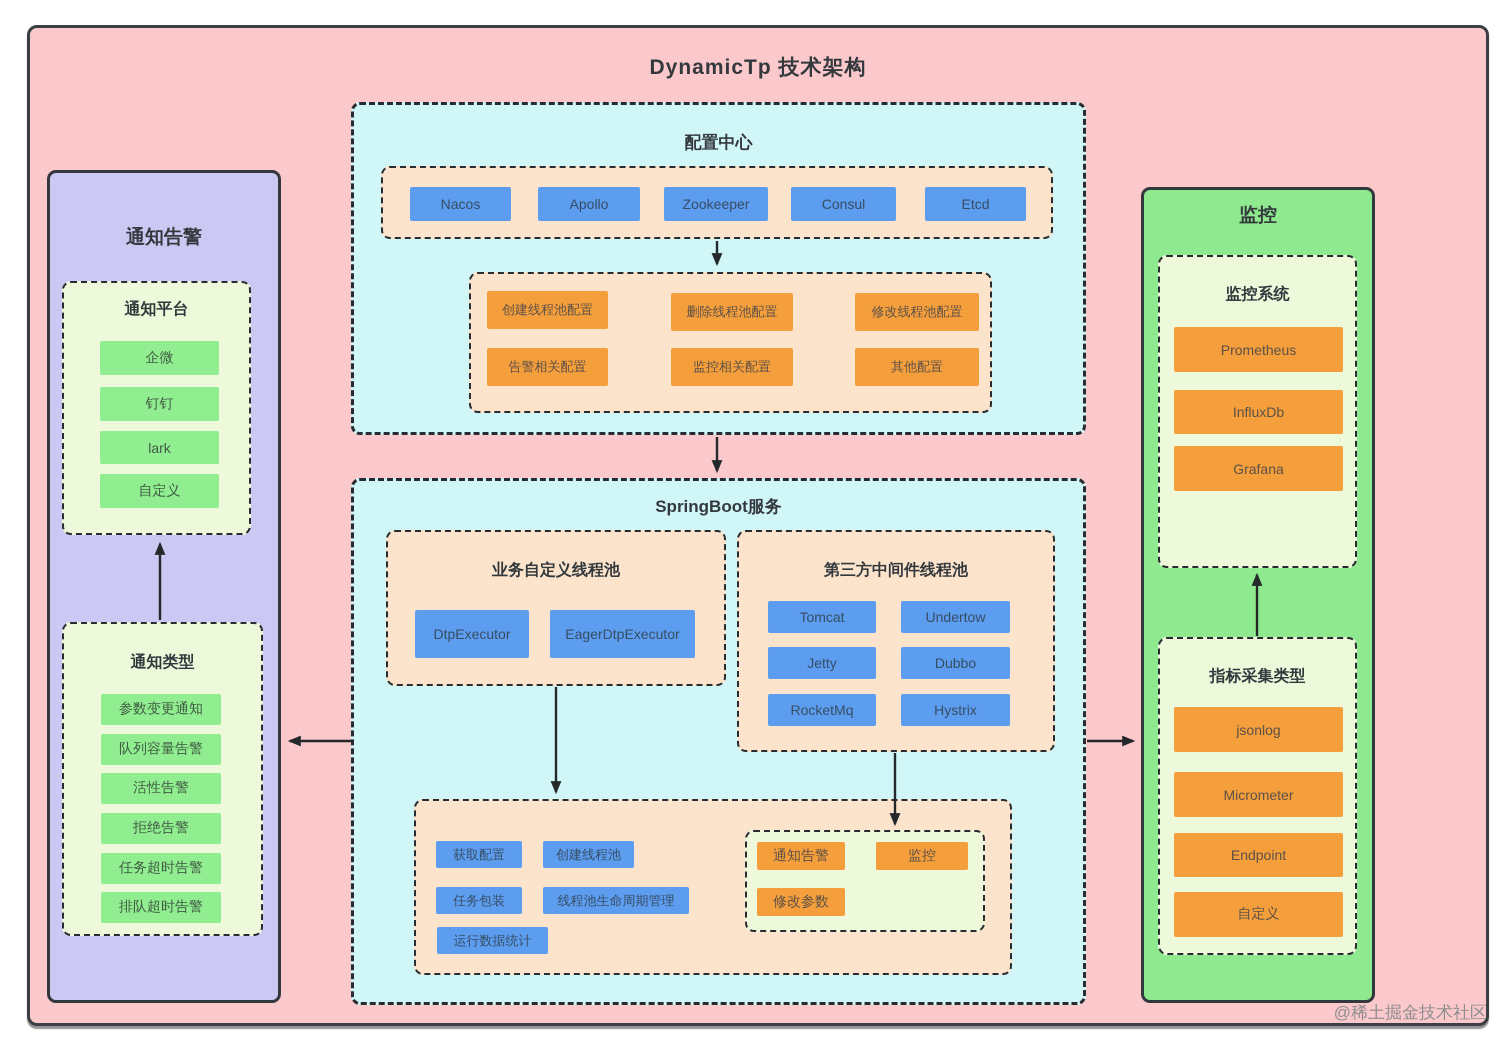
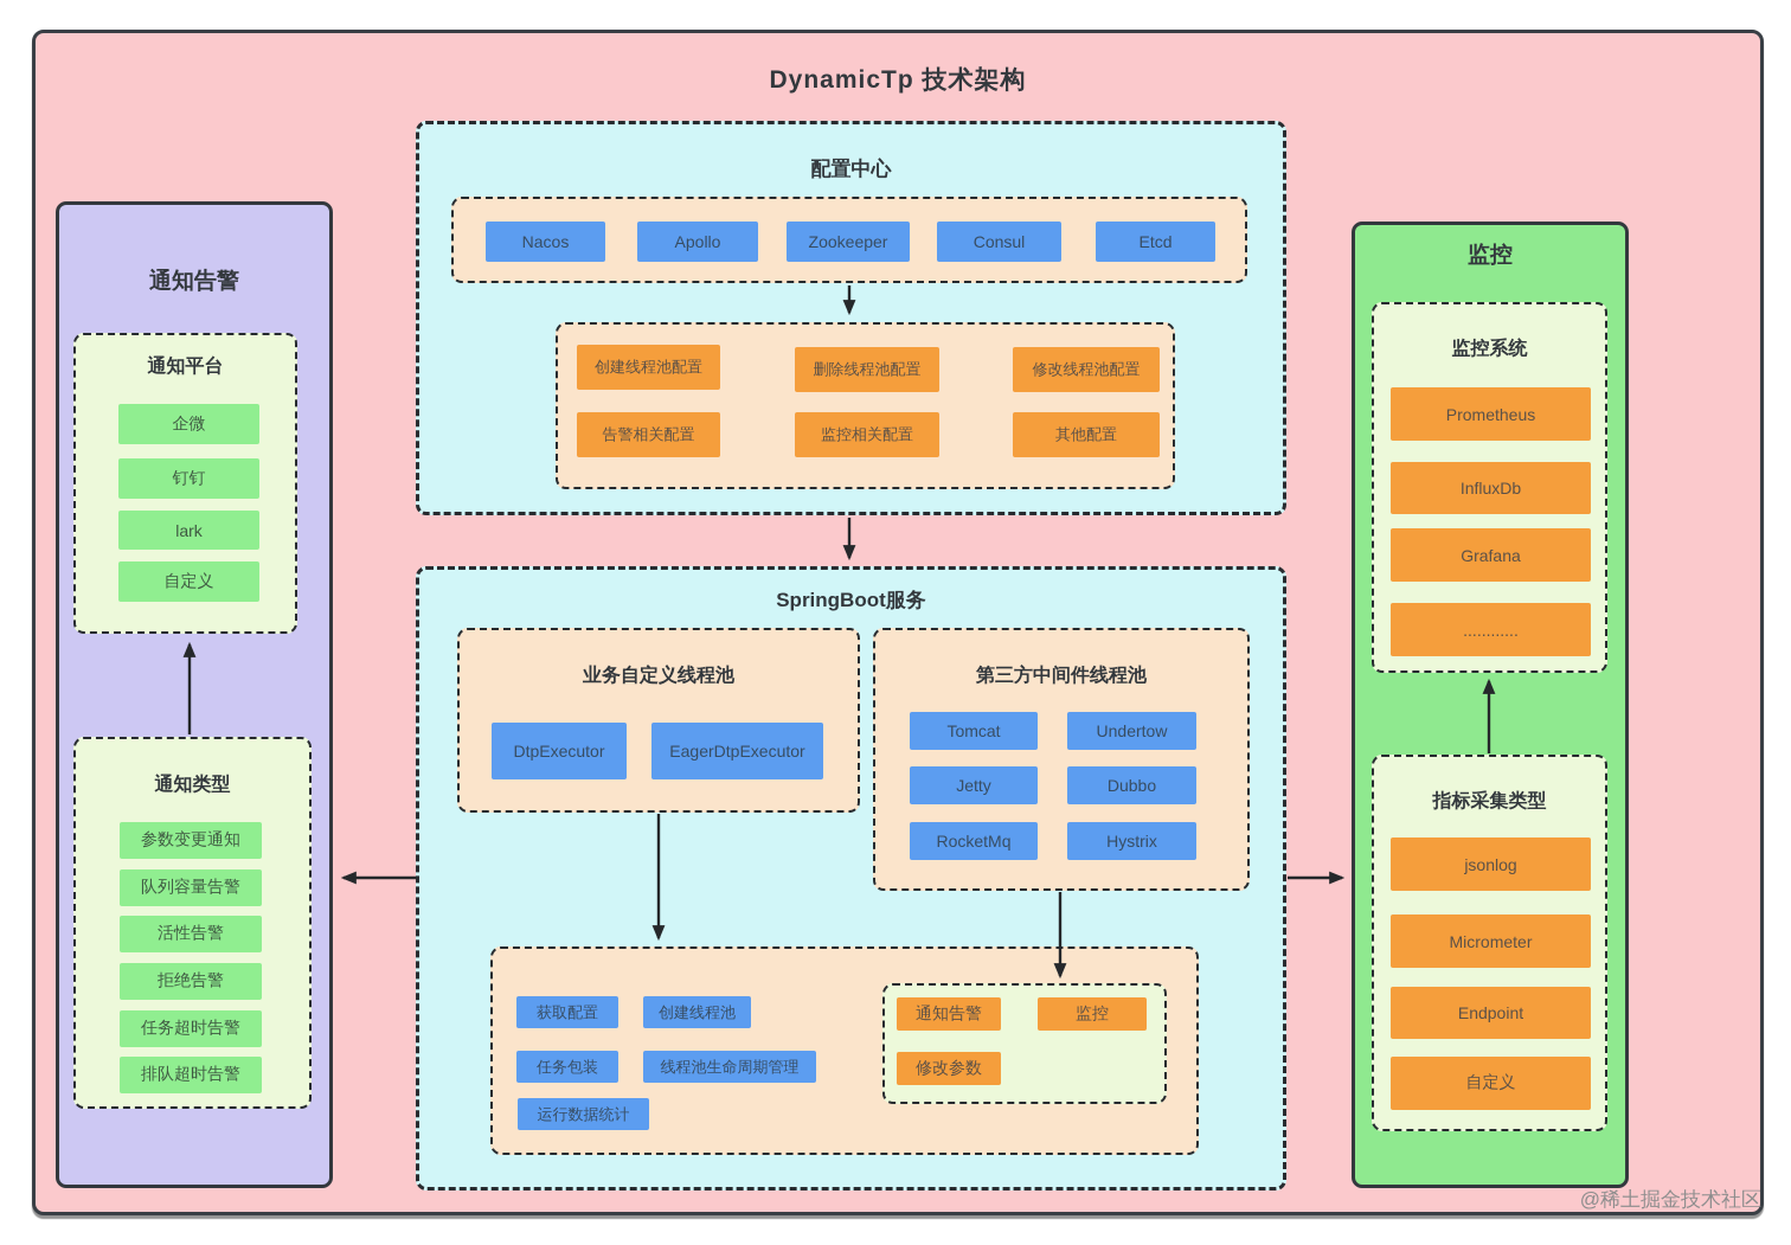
  DynamicTp 技术架构
  通知告警
  通知平台
  企微
  钉钉
  lark
  自定义
  通知类型
  参数变更通知
  队列容量告警
  活性告警
  拒绝告警
  任务超时告警
  排队超时告警
  配置中心
  Nacos
  Apollo
  Zookeeper
  Consul
  Etcd
  创建线程池配置
  删除线程池配置
  修改线程池配置
  告警相关配置
  监控相关配置
  其他配置
  SpringBoot服务
  业务自定义线程池
  DtpExecutor
  EagerDtpExecutor
  第三方中间件线程池
  Tomcat
  Undertow
  Jetty
  Dubbo
  RocketMq
  Hystrix
  获取配置
  创建线程池
  任务包装
  线程池生命周期管理
  运行数据统计
  通知告警
  监控
  修改参数
  监控
  监控系统
  Prometheus
  InfluxDb
  Grafana
+ ............
  指标采集类型
  jsonlog
  Micrometer
  Endpoint
  自定义
  @稀土掘金技术社区
